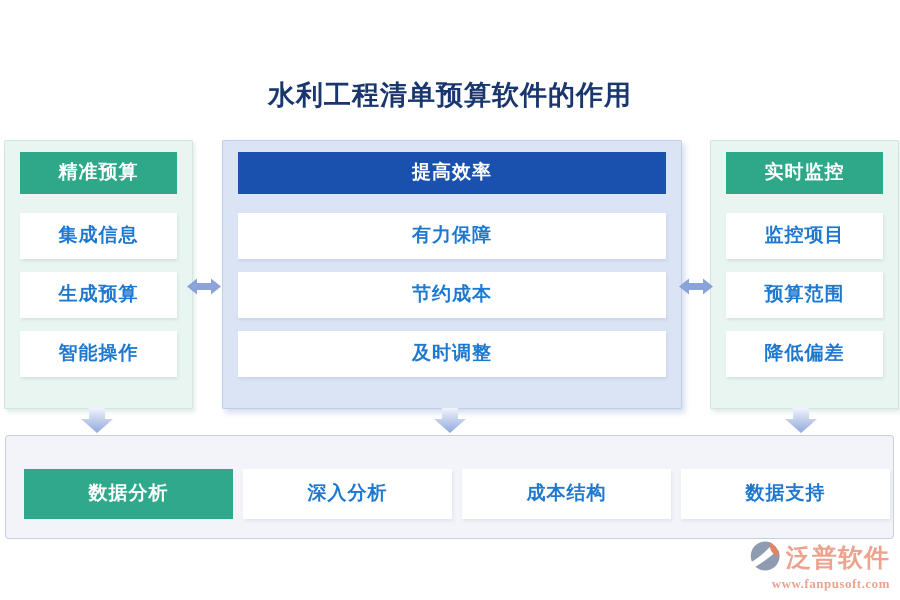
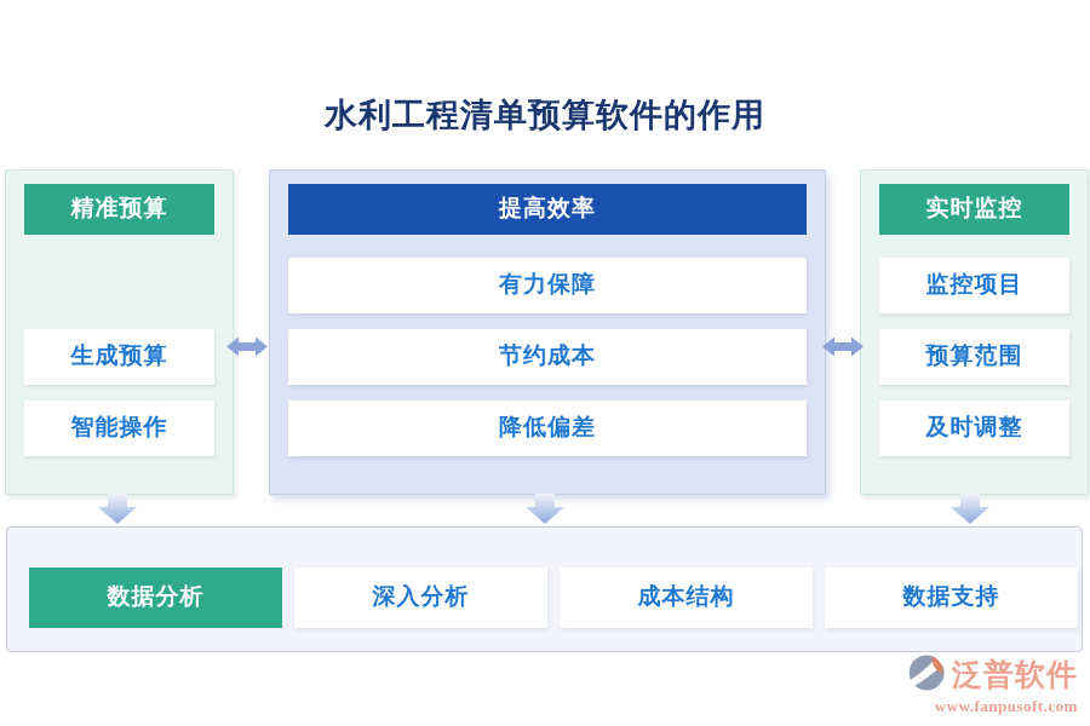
  水利工程清单预算软件的作用
  精准预算
- 集成信息
  生成预算
  智能操作
  提高效率
  有力保障
  节约成本
- 及时调整
+ 降低偏差
  实时监控
  监控项目
  预算范围
- 降低偏差
+ 及时调整
  数据分析
  深入分析
  成本结构
  数据支持
  泛普软件
  www.fanpusoft.com
